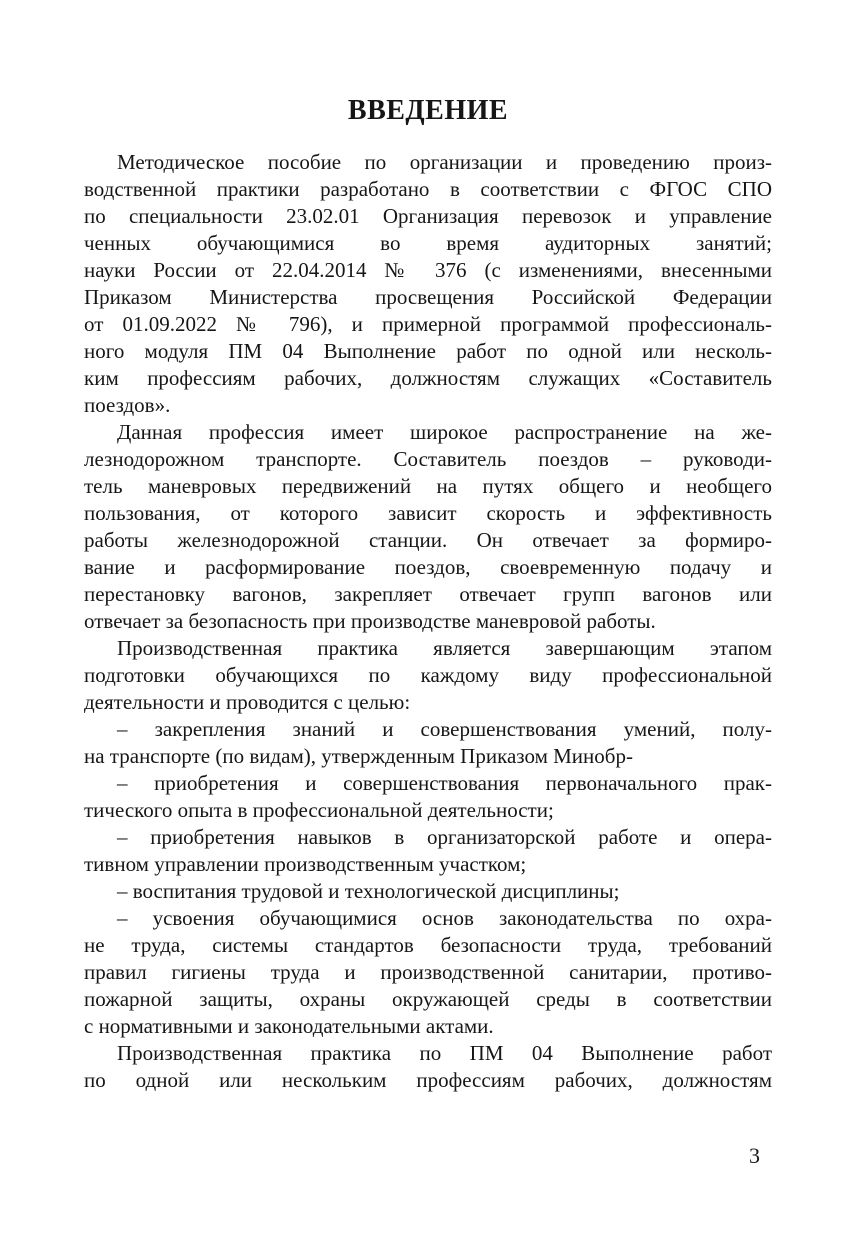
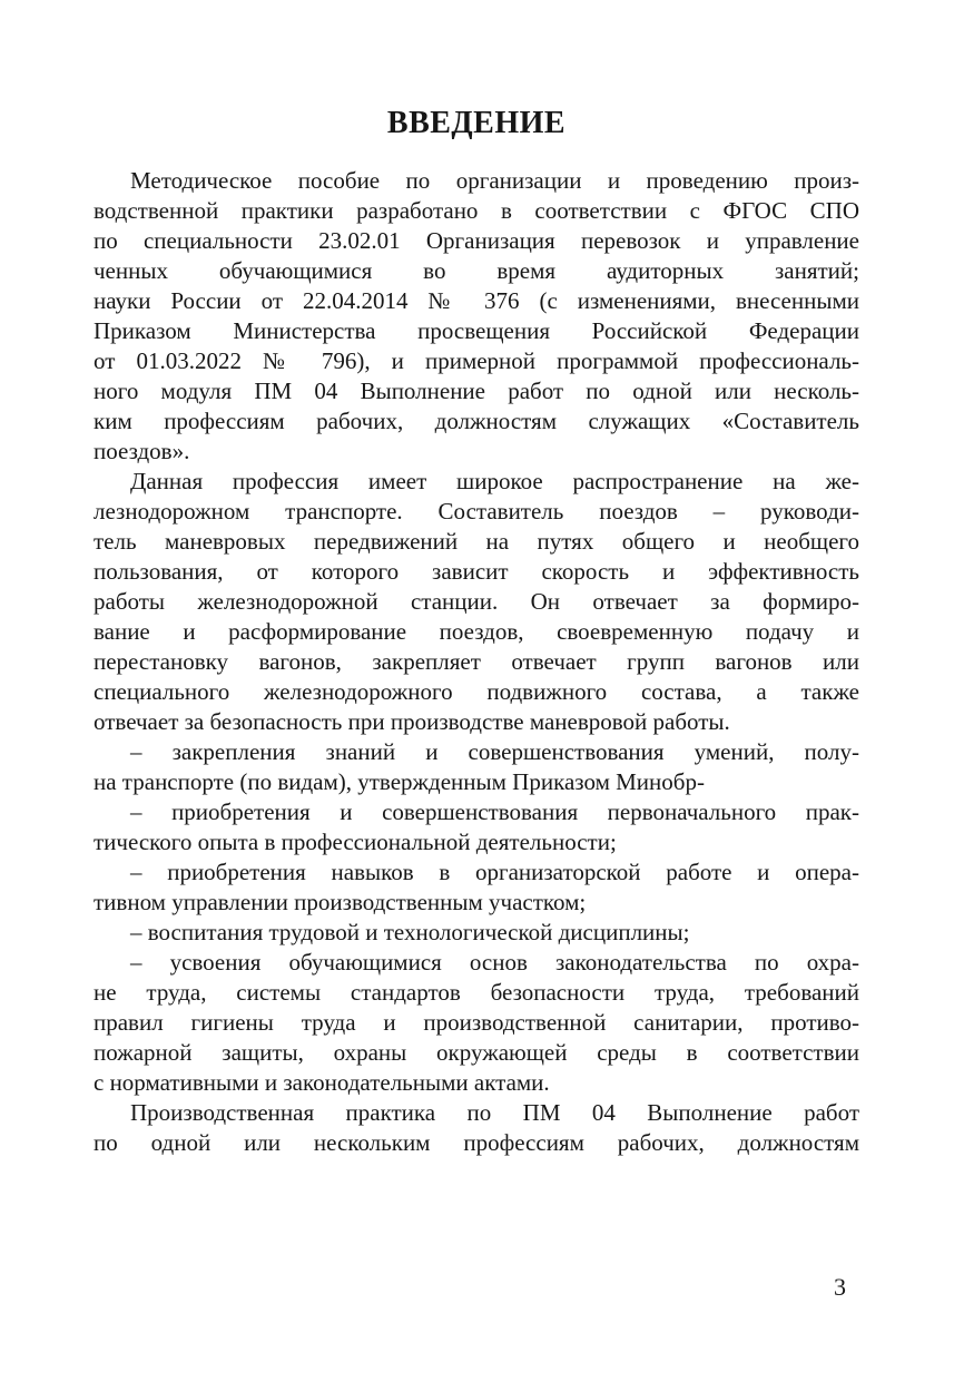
  ВВЕДЕНИЕ
  Методическое пособие по организации и проведению произ-
  водственной практики разработано в соответствии с ФГОС СПО
  по специальности 23.02.01 Организация перевозок и управление
  ченных обучающимися во время аудиторных занятий;
  науки России от 22.04.2014 № 376 (с изменениями, внесенными
  Приказом Министерства просвещения Российской Федерации
- от 01.09.2022 № 796), и примерной программой профессиональ-
+ от 01.03.2022 № 796), и примерной программой профессиональ-
  ного модуля ПМ 04 Выполнение работ по одной или несколь-
  ким профессиям рабочих, должностям служащих «Составитель
  поездов».
  Данная профессия имеет широкое распространение на же-
  лезнодорожном транспорте. Составитель поездов – руководи-
  тель маневровых передвижений на путях общего и необщего
  пользования, от которого зависит скорость и эффективность
  работы железнодорожной станции. Он отвечает за формиро-
  вание и расформирование поездов, своевременную подачу и
  перестановку вагонов, закрепляет отвечает групп вагонов или
+ специального железнодорожного подвижного состава, а также
  отвечает за безопасность при производстве маневровой работы.
- Производственная практика является завершающим этапом
- подготовки обучающихся по каждому виду профессиональной
- деятельности и проводится с целью:
  – закрепления знаний и совершенствования умений, полу-
  на транспорте (по видам), утвержденным Приказом Минобр-
  – приобретения и совершенствования первоначального прак-
  тического опыта в профессиональной деятельности;
  – приобретения навыков в организаторской работе и опера-
  тивном управлении производственным участком;
  – воспитания трудовой и технологической дисциплины;
  – усвоения обучающимися основ законодательства по охра-
  не труда, системы стандартов безопасности труда, требований
  правил гигиены труда и производственной санитарии, противо-
  пожарной защиты, охраны окружающей среды в соответствии
  с нормативными и законодательными актами.
  Производственная практика по ПМ 04 Выполнение работ
  по одной или нескольким профессиям рабочих, должностям
  3
